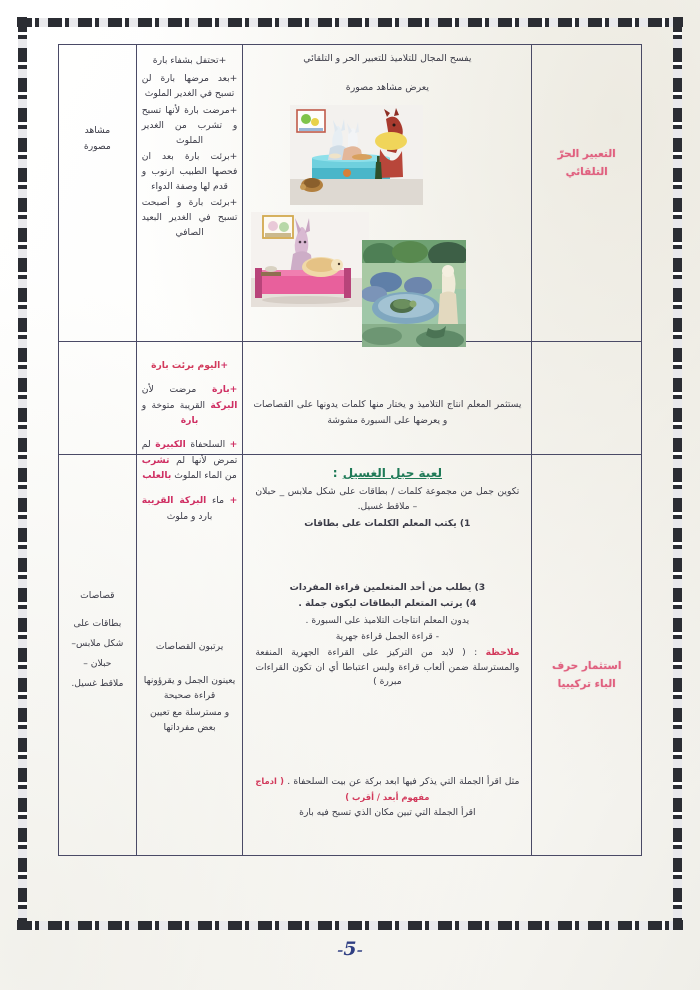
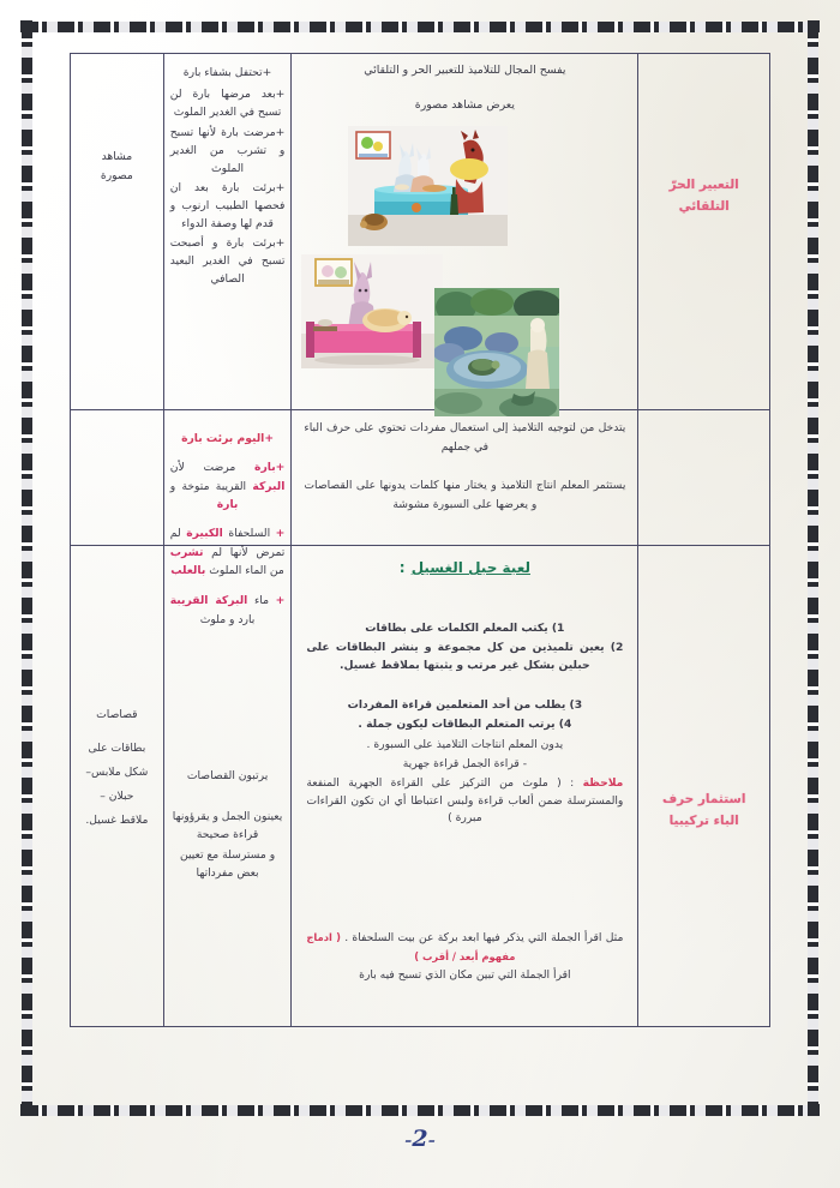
  التعبير الحرّ
  التلقائي
  استثمار حرف
  الباء تركيبيا
  يفسح المجال للتلاميذ للتعبير الحر و التلقائي
  يعرض مشاهد مصورة
+ يتدخل من لتوجيه التلاميذ إلى استعمال مفردات تحتوي على حرف الباء في جملهم
  يستثمر المعلم انتاج التلاميذ و يختار منها كلمات يدونها على القصاصات و يعرضها على السبورة مشوشة
  لعبة حبل الغسيل :
- تكوين جمل من مجموعة كلمات / بطاقات على شكل ملابس _ حبلان – ملاقط غسيل.
  1) يكتب المعلم الكلمات على بطاقات
+ 2) يعين تلميذين من كل مجموعة و ينشر البطاقات على حبلين بشكل غير مرتب و يثبتها بملاقط غسيل.
  3) يطلب من أحد المتعلمين قراءة المفردات
  4) يرتب المتعلم البطاقات ليكون جملة .
  يدون المعلم انتاجات التلاميذ على السبورة .
  - قراءة الجمل قراءة جهرية
- ملاحظة : ( لابد من التركيز على القراءة الجهرية المنفعة والمسترسلة ضمن ألعاب قراءة ولبس اعتباطا أي ان تكون القراءات مبررة )
+ ملاحظة : ( ملوث من التركيز على القراءة الجهرية المنفعة والمسترسلة ضمن ألعاب قراءة ولبس اعتباطا أي ان تكون القراءات مبررة )
  مثل اقرأ الجملة التي يذكر فيها ابعد بركة عن بيت السلحفاة . ( ادماج مفهوم أبعد / أقرب )
  اقرأ الجملة التي تبين مكان الذي تسبح فيه بارة
  +تحتفل بشفاء بارة
  +بعد مرضها بارة لن تسبح في الغدير الملوث
  +مرضت بارة لأنها تسبح و تشرب من الغدير الملوث
  +برئت بارة بعد ان فحصها الطبيب ارنوب و قدم لها وصفة الدواء
  +برئت بارة و أصبحت تسبح في الغدير البعيد الصافي
  +اليوم برئت بارة
  +بارة مرضت لأن البركة القريبة متوخة و بارة
  + السلحفاة الكبيرة لم تمرض لأنها لم تشرب من الماء الملوث بالعلب
  + ماء البركة القريبة بارد و ملوث
  يرتبون القصاصات
  يعينون الجمل و يقرؤونها قراءة صحيحة
  و مسترسلة مع تعيين بعض مفرداتها
  مشاهد
  مصورة
  قصاصات
  بطاقات على
  شكل ملابس–
  حبلان –
  ملاقط غسيل.
- -5-
+ -2-
